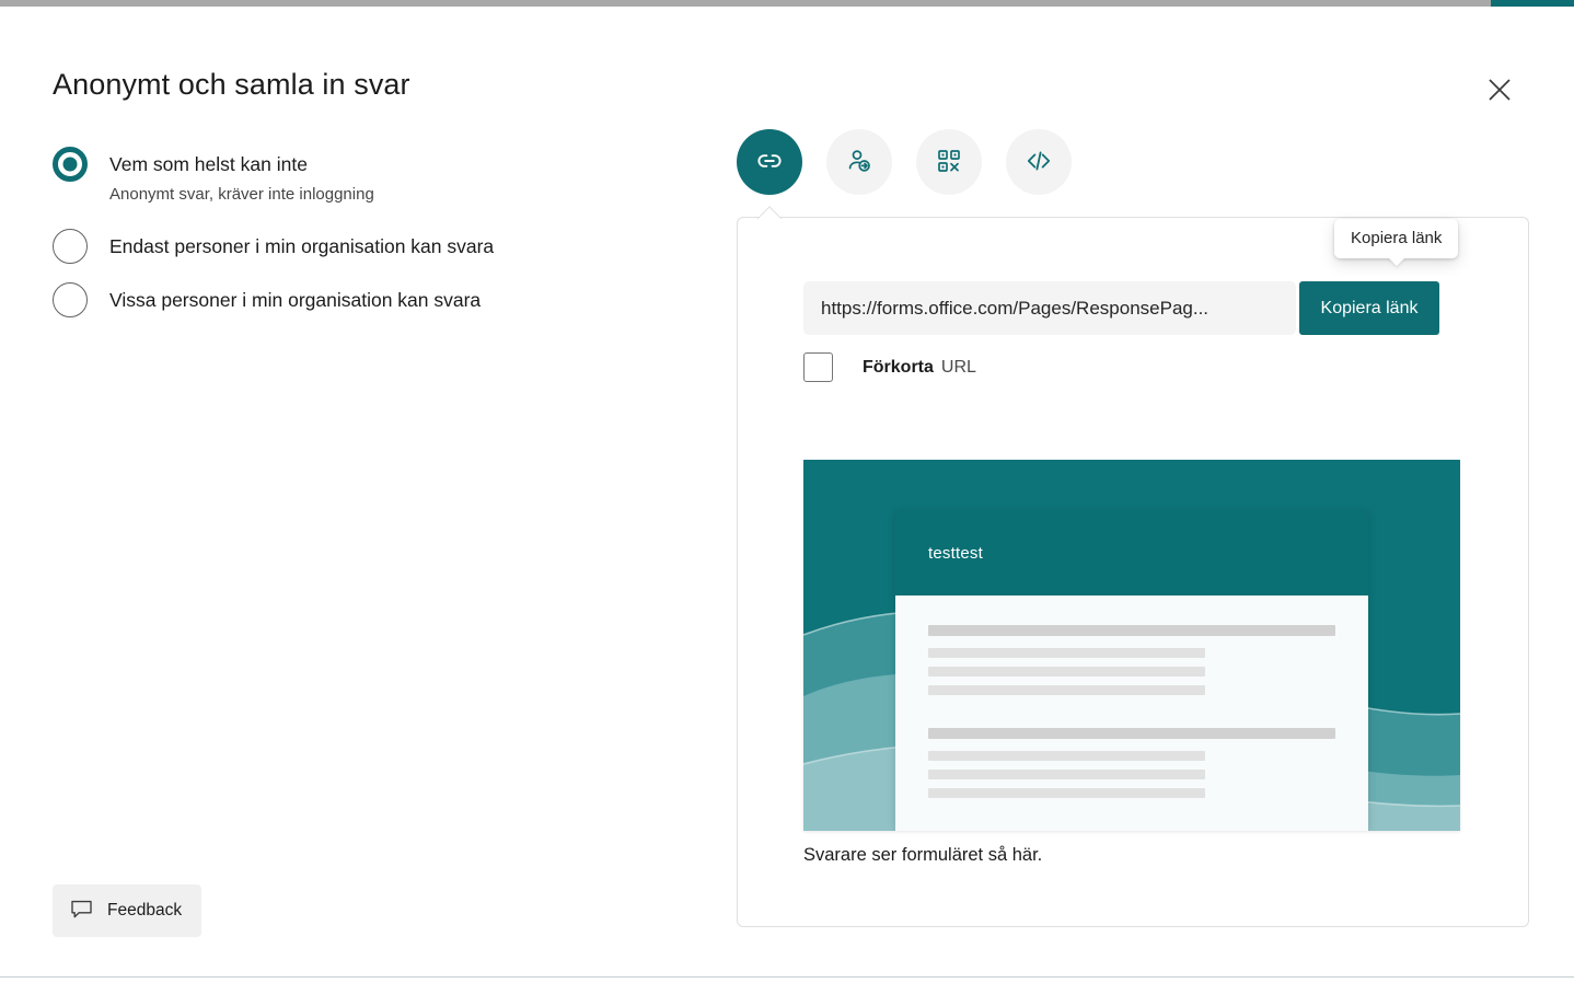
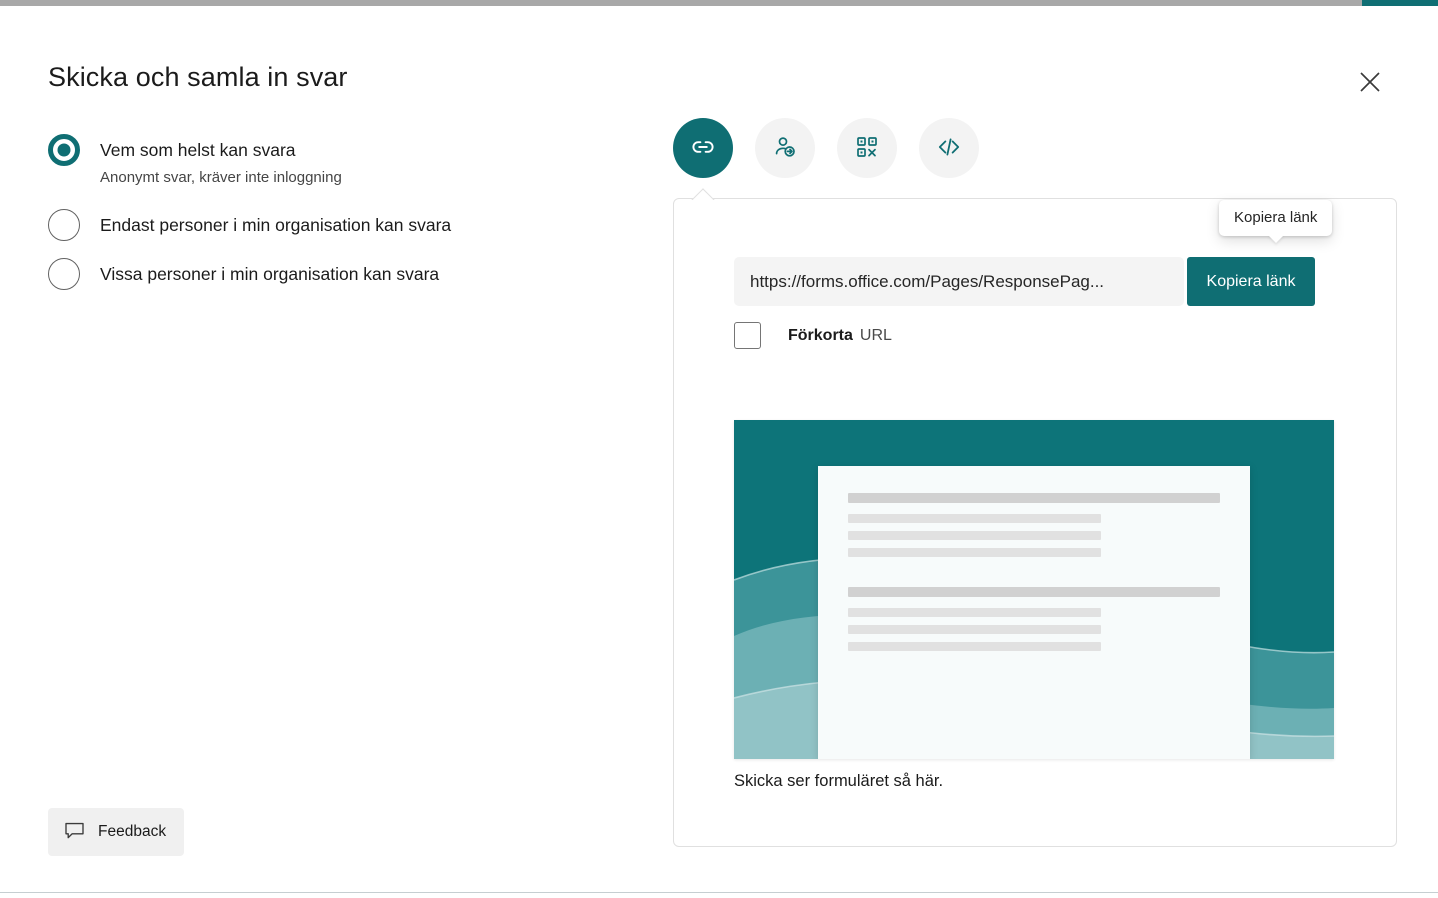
- Anonymt och samla in svar
+ Skicka och samla in svar
- Vem som helst kan inte
+ Vem som helst kan svara
  Anonymt svar, kräver inte inloggning
  Endast personer i min organisation kan svara
  Vissa personer i min organisation kan svara
  Feedback
  https://forms.office.com/Pages/ResponsePag...
  Kopiera länk
  Förkorta
  URL
- testtest
- Svarare ser formuläret så här.
+ Skicka ser formuläret så här.
  Kopiera länk
